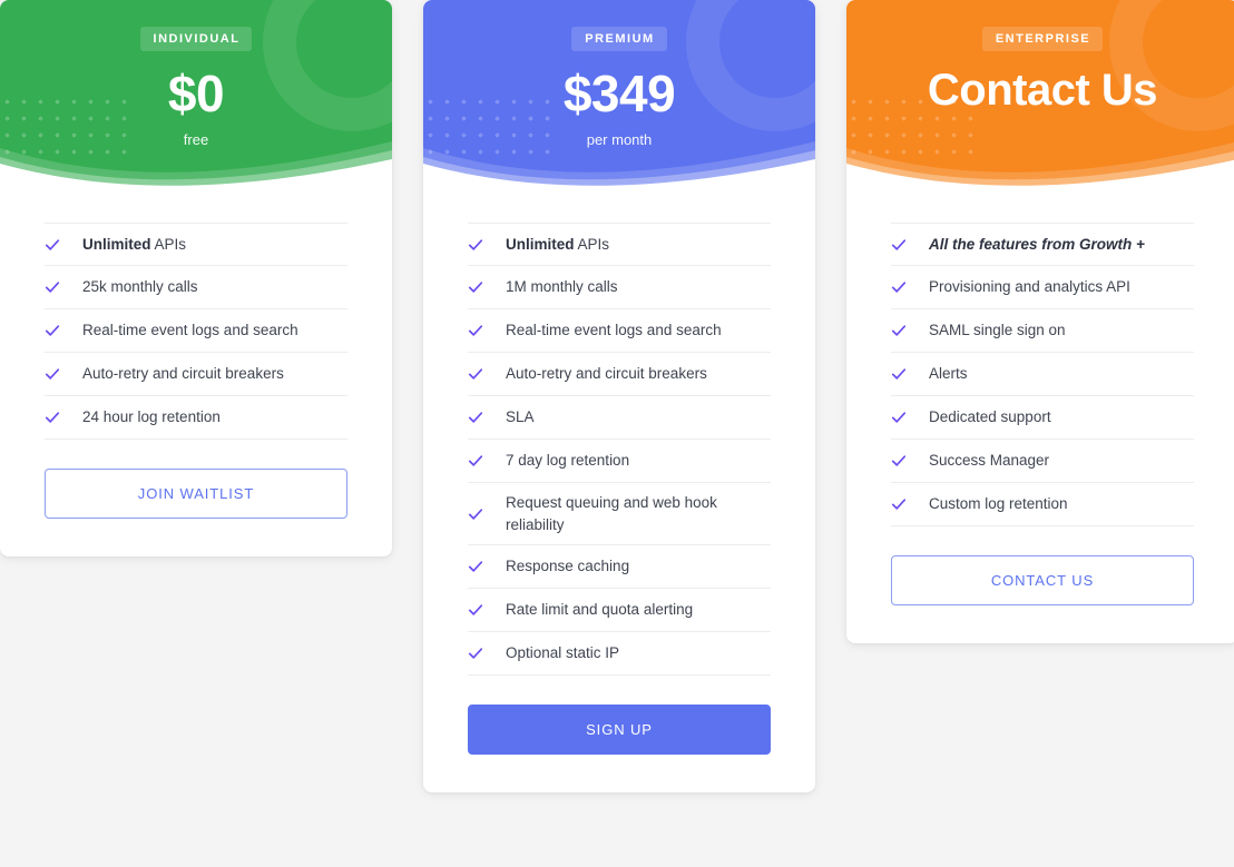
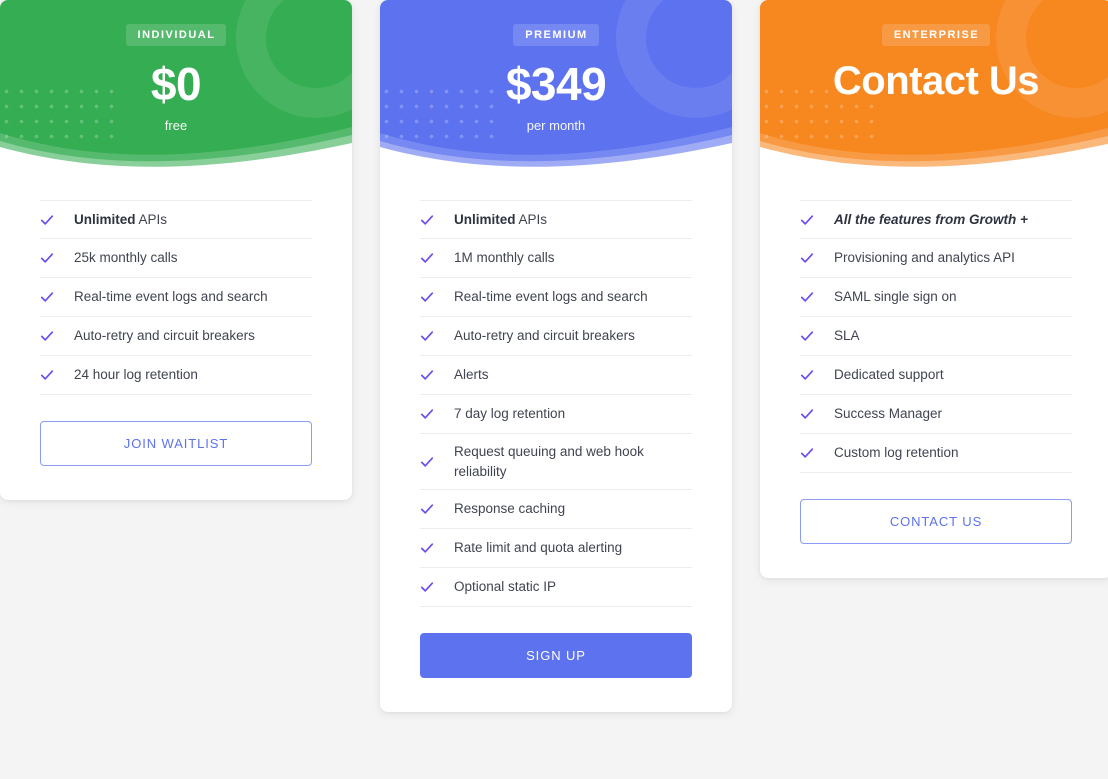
  INDIVIDUAL
  $0
  free
  Unlimited APIs
  25k monthly calls
  Real-time event logs and search
  Auto-retry and circuit breakers
  24 hour log retention
  JOIN WAITLIST
  PREMIUM
  $349
  per month
  Unlimited APIs
  1M monthly calls
  Real-time event logs and search
  Auto-retry and circuit breakers
- SLA
+ Alerts
  7 day log retention
  Request queuing and web hook reliability
  Response caching
  Rate limit and quota alerting
  Optional static IP
  SIGN UP
  ENTERPRISE
  Contact Us
  All the features from Growth +
  Provisioning and analytics API
  SAML single sign on
- Alerts
+ SLA
  Dedicated support
  Success Manager
  Custom log retention
  CONTACT US
